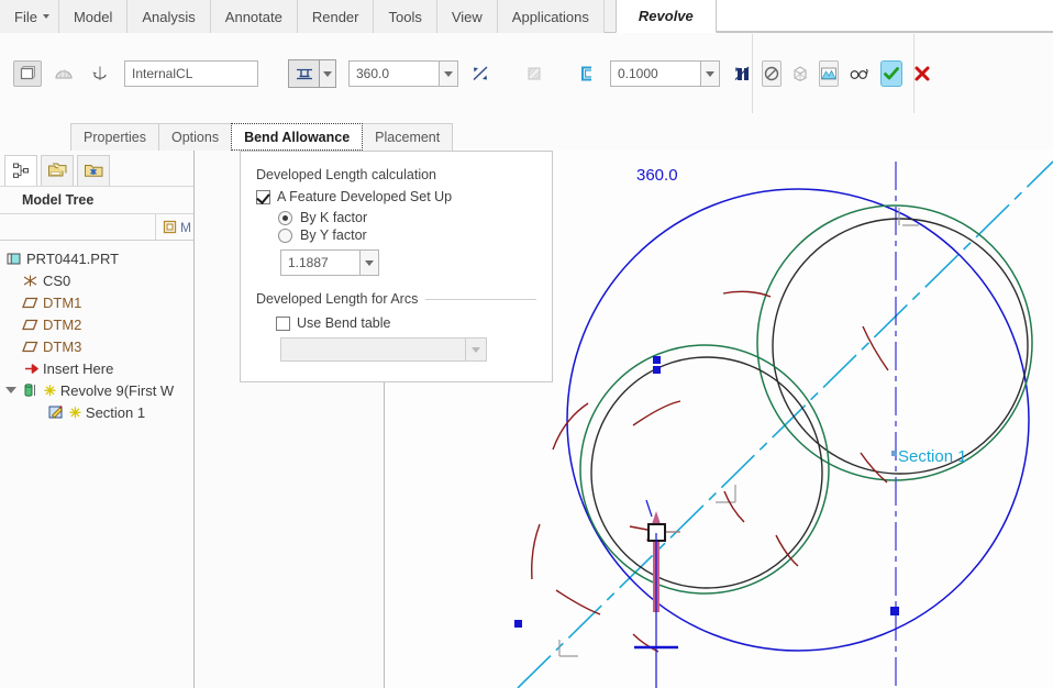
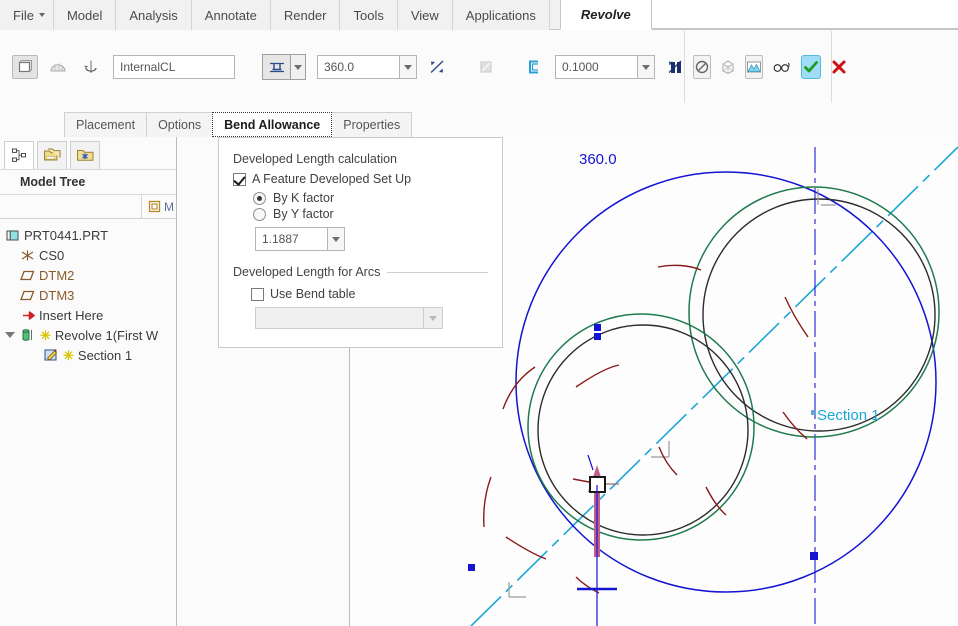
  File
  Model
  Analysis
  Annotate
  Render
  Tools
  View
  Applications
  Revolve
  InternalCL
  360.0
  0.1000
- Properties
+ Placement
  Options
  Bend Allowance
- Placement
+ Properties
  Model Tree
  M
  PRT0441.PRT
  CS0
- DTM1
  DTM2
  DTM3
  Insert Here
  ✳
- Revolve 9(First W
+ Revolve 1(First W
  ✳
  Section 1
  360.0
  Section 1
  Developed Length calculation
  A Feature Developed Set Up
  By K factor
  By Y factor
  1.1887
  Developed Length for Arcs
  Use Bend table
